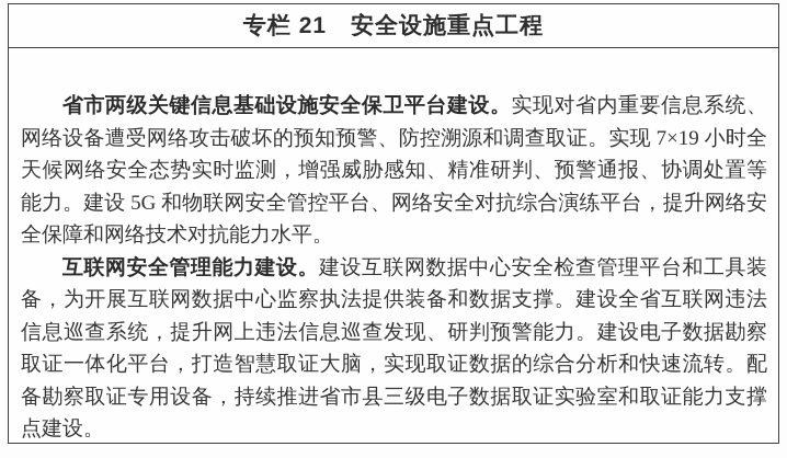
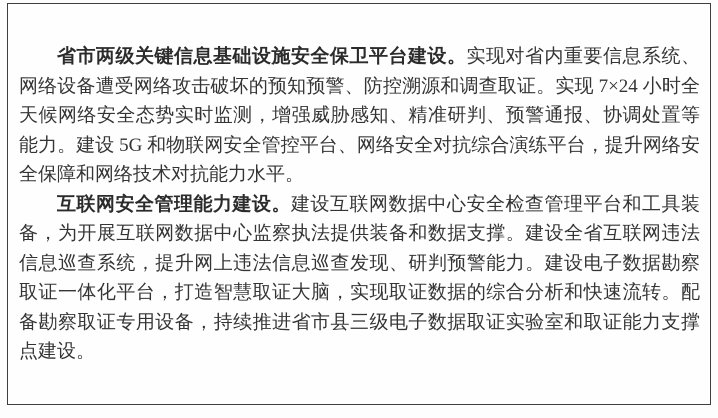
- 专栏 21 安全设施重点工程
- 省市两级关键信息基础设施安全保卫平台建设。实现对省内重要信息系统、网络设备遭受网络攻击破坏的预知预警、防控溯源和调查取证。实现 7×19 小时全天候网络安全态势实时监测，增强威胁感知、精准研判、预警通报、协调处置等能力。建设 5G 和物联网安全管控平台、网络安全对抗综合演练平台，提升网络安全保障和网络技术对抗能力水平。
+ 省市两级关键信息基础设施安全保卫平台建设。实现对省内重要信息系统、网络设备遭受网络攻击破坏的预知预警、防控溯源和调查取证。实现 7×24 小时全天候网络安全态势实时监测，增强威胁感知、精准研判、预警通报、协调处置等能力。建设 5G 和物联网安全管控平台、网络安全对抗综合演练平台，提升网络安全保障和网络技术对抗能力水平。
  互联网安全管理能力建设。建设互联网数据中心安全检查管理平台和工具装备，为开展互联网数据中心监察执法提供装备和数据支撑。建设全省互联网违法信息巡查系统，提升网上违法信息巡查发现、研判预警能力。建设电子数据勘察取证一体化平台，打造智慧取证大脑，实现取证数据的综合分析和快速流转。配备勘察取证专用设备，持续推进省市县三级电子数据取证实验室和取证能力支撑点建设。
